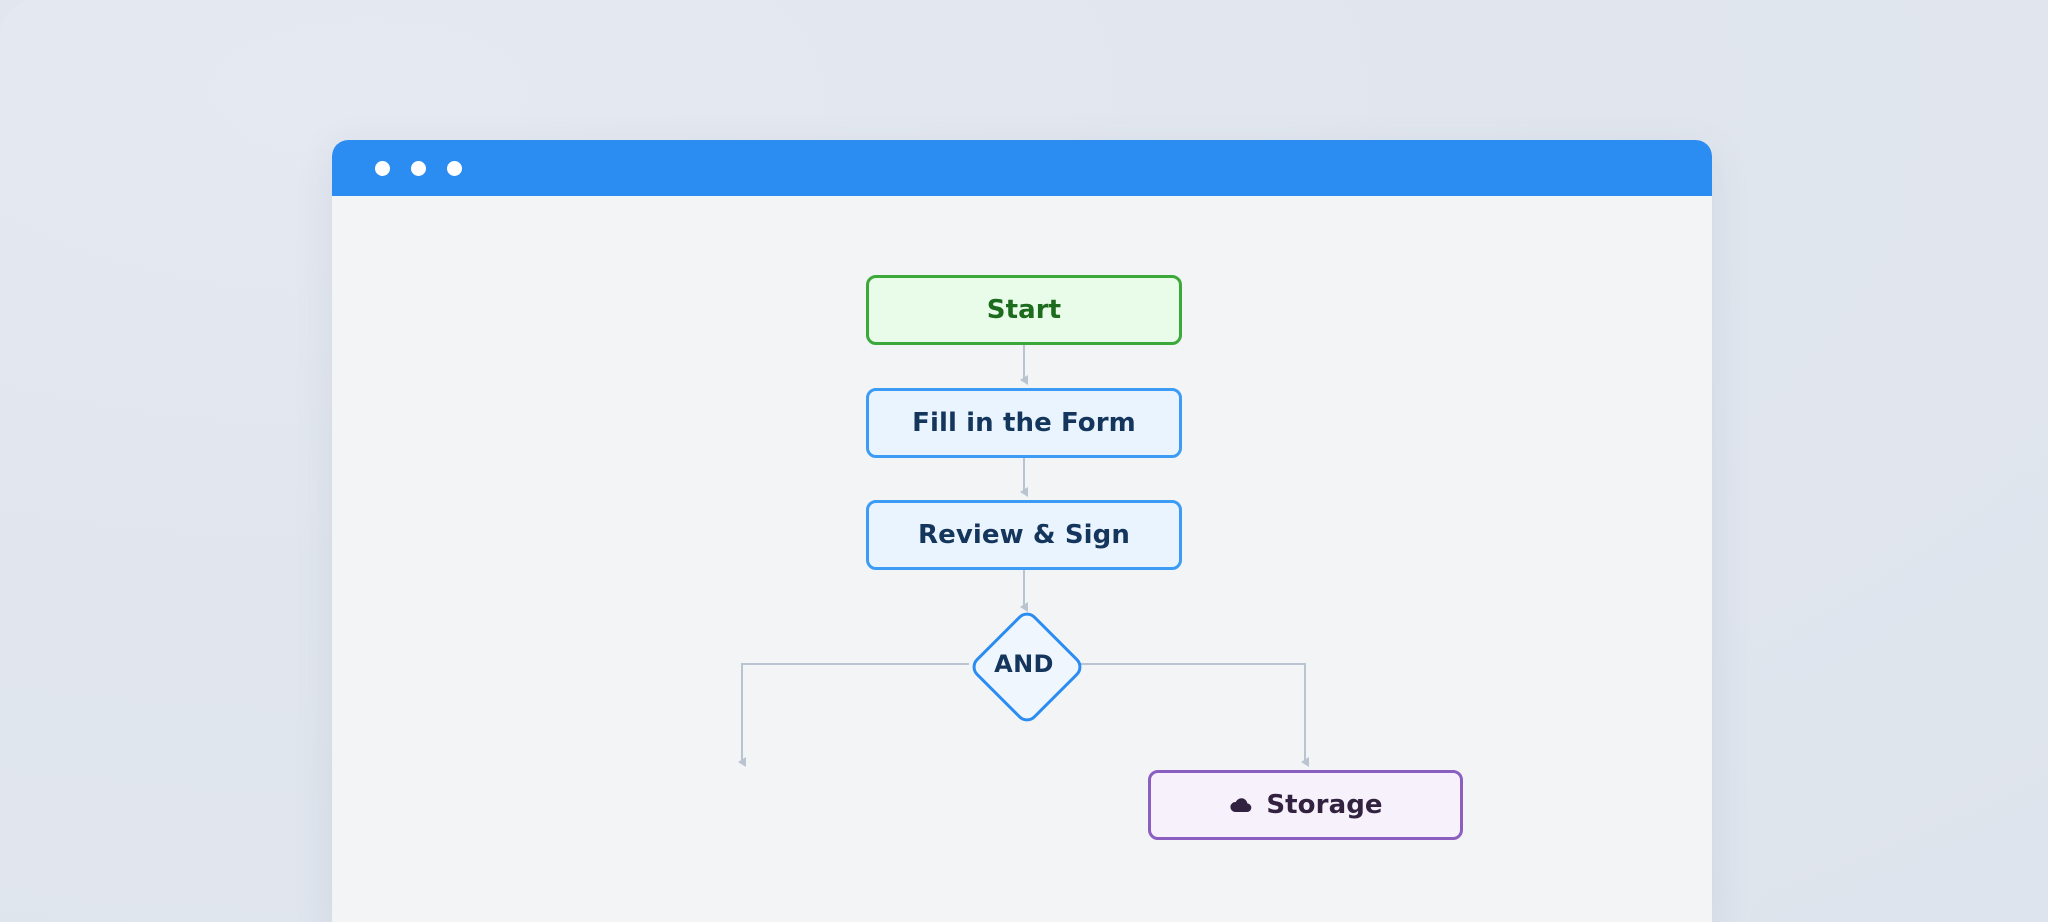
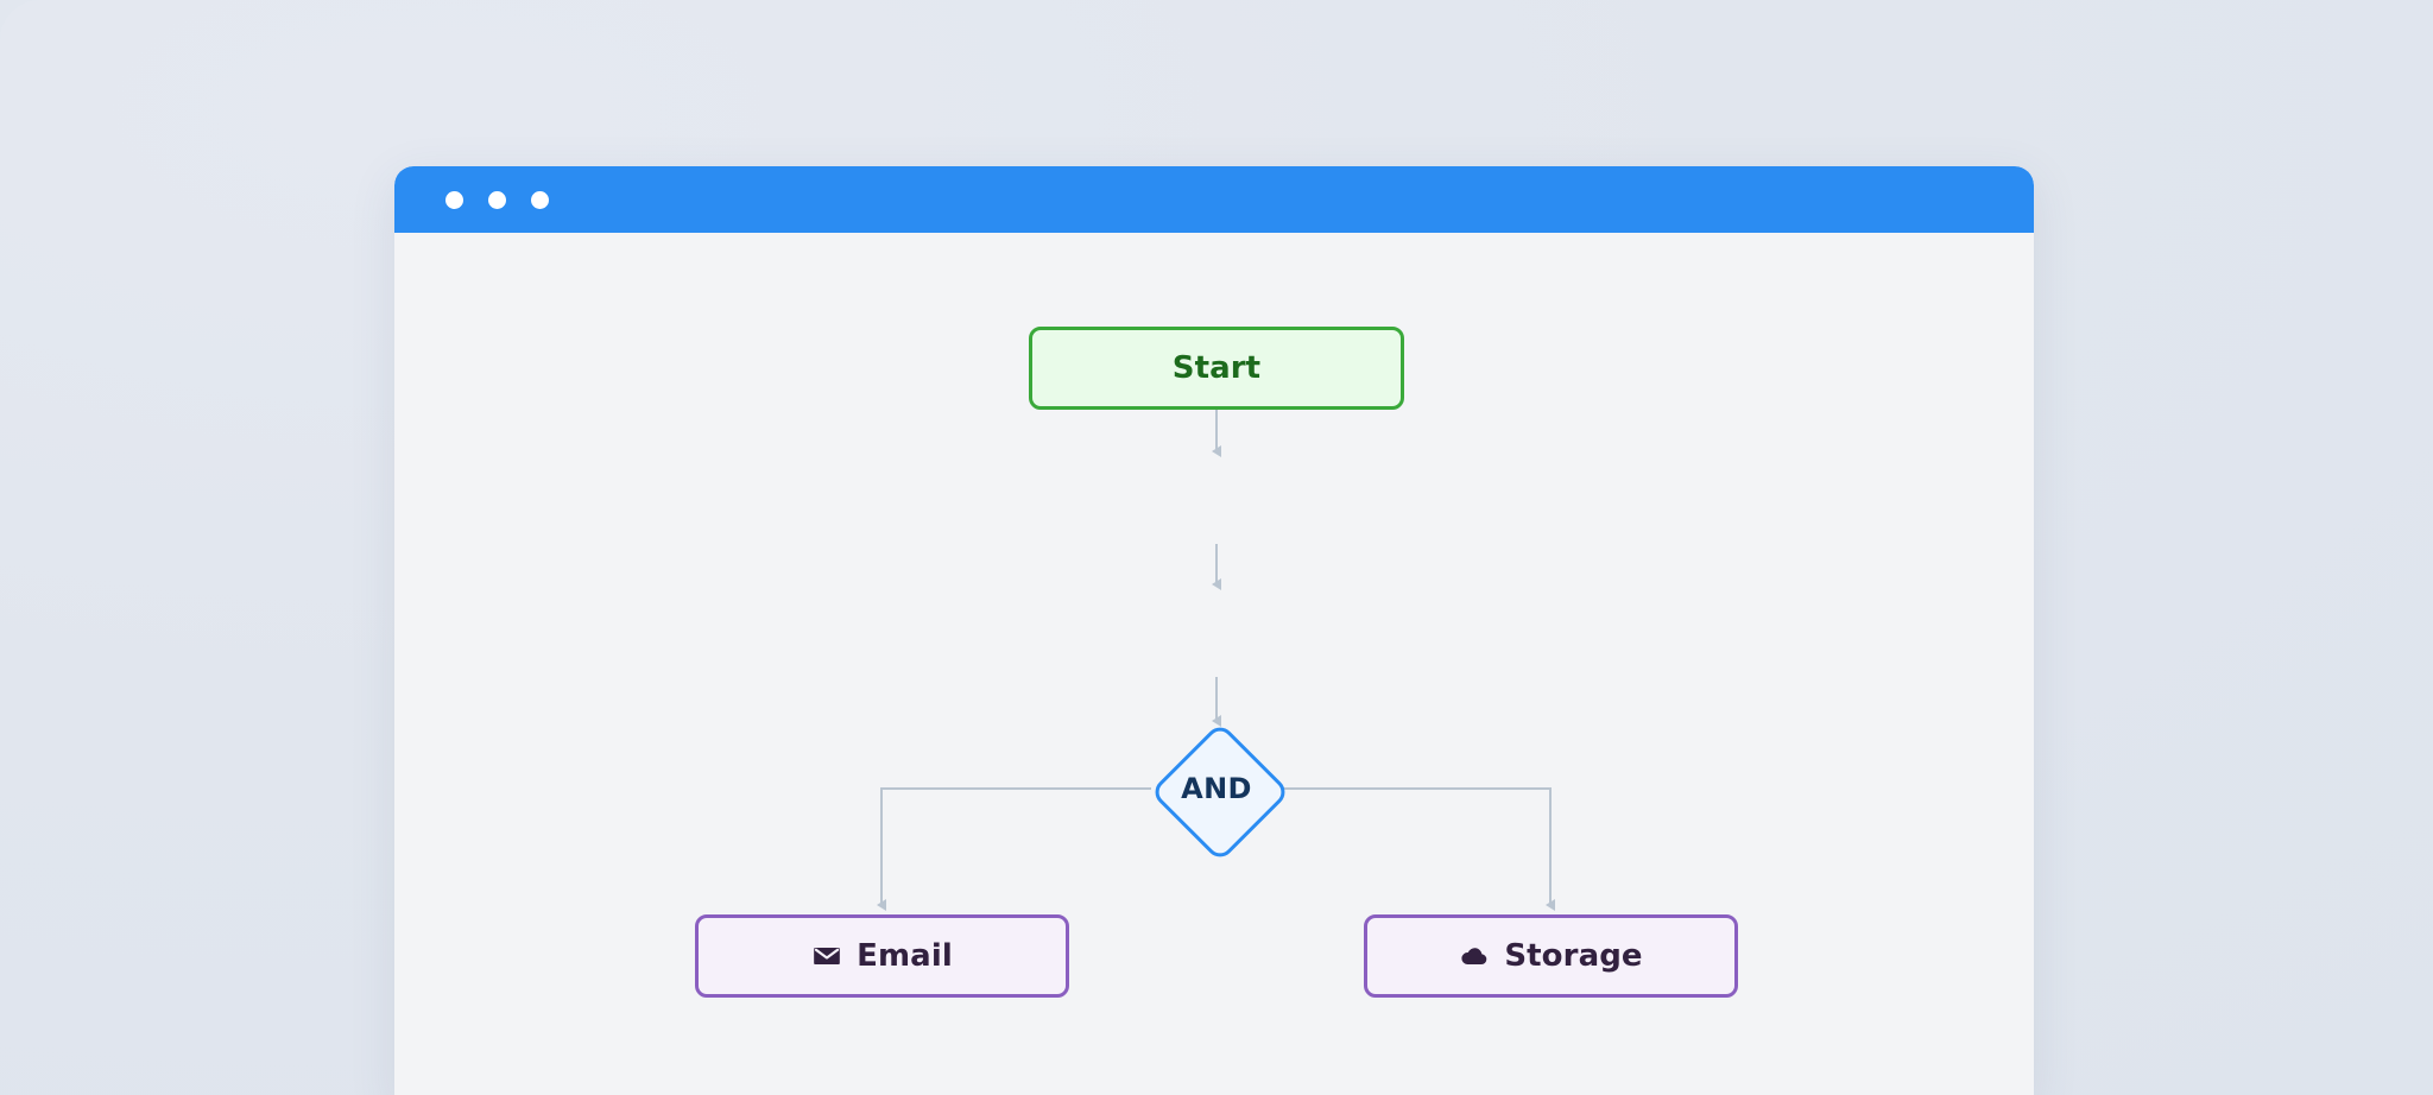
  Start
- Fill in the Form
- Review & Sign
  AND
+ Email
  Storage
